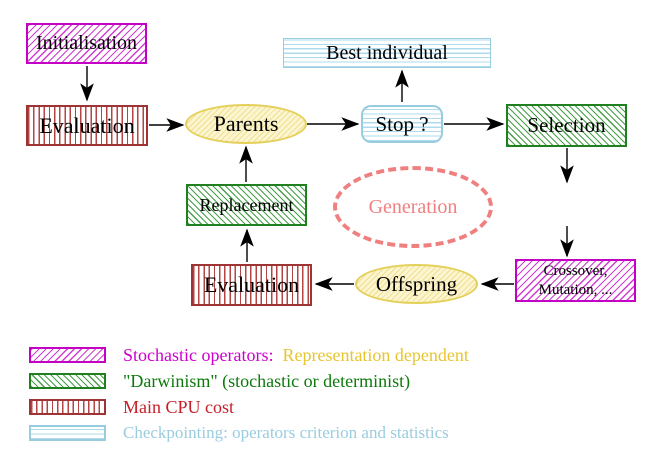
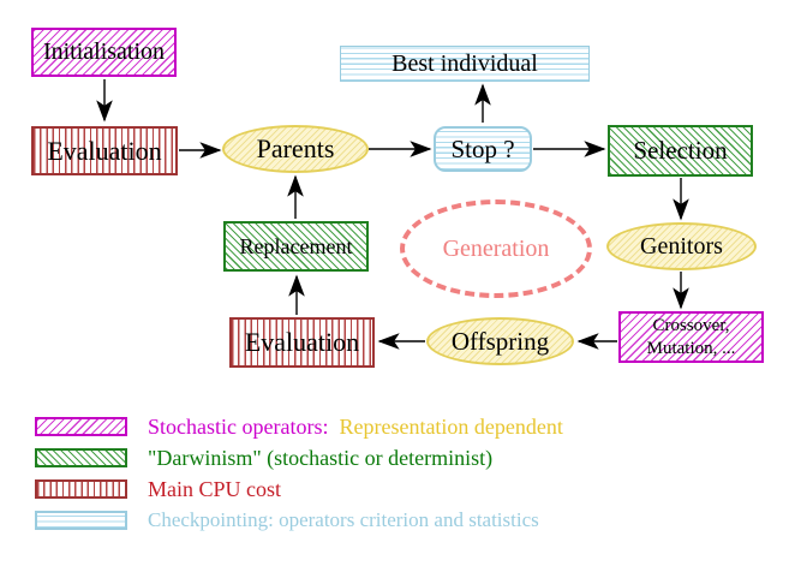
  Initialisation
  Evaluation
  Parents
  Best individual
  Stop ?
  Selection
  Replacement
  Generation
+ Genitors
  Evaluation
  Offspring
  Crossover,
  Mutation, ...
  Stochastic operators: Representation dependent
  "Darwinism" (stochastic or determinist)
  Main CPU cost
  Checkpointing: operators criterion and statistics
